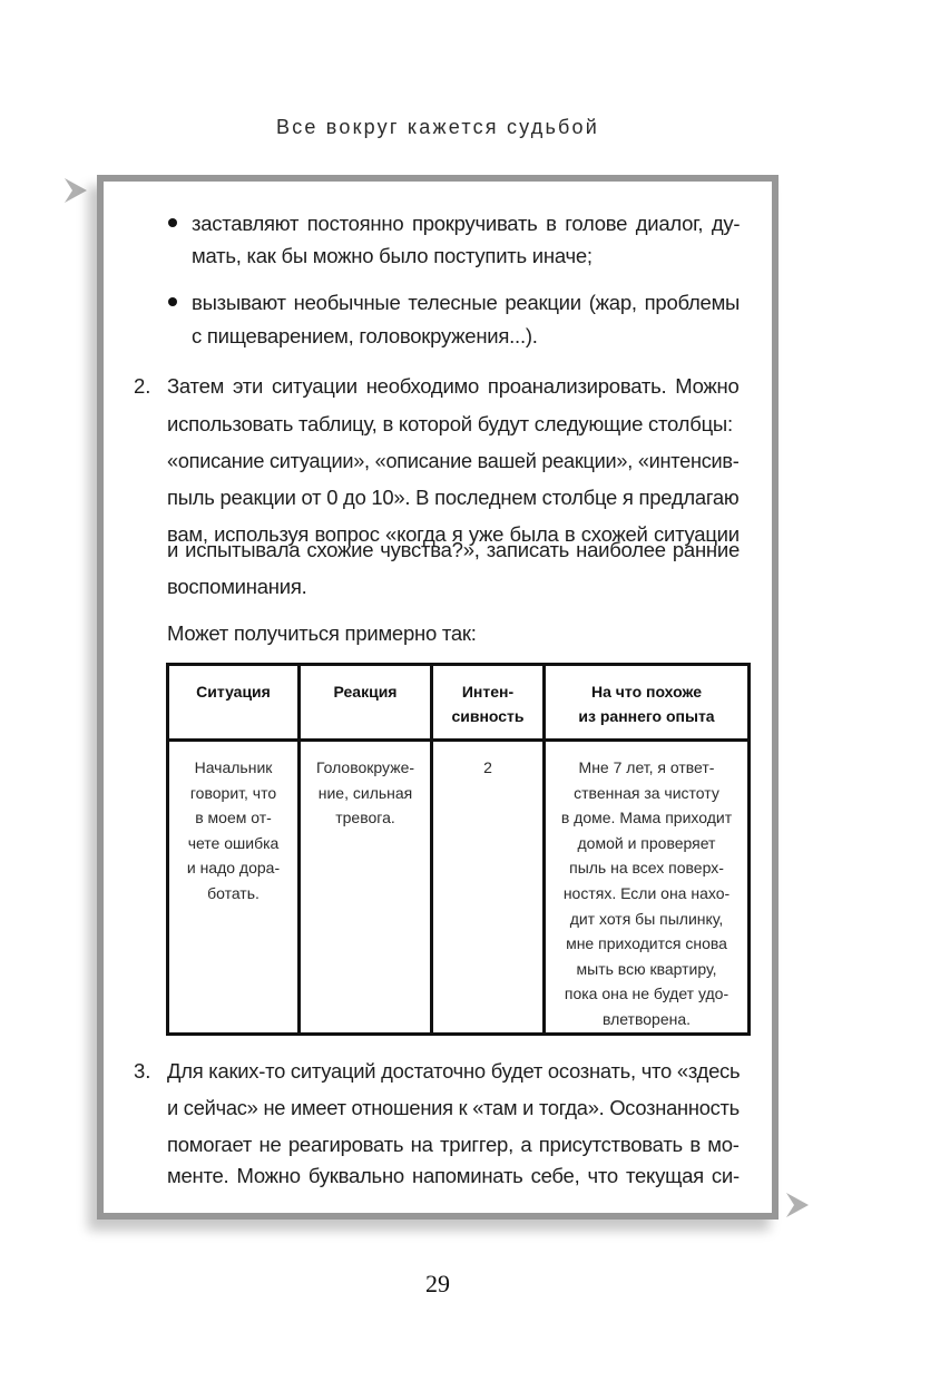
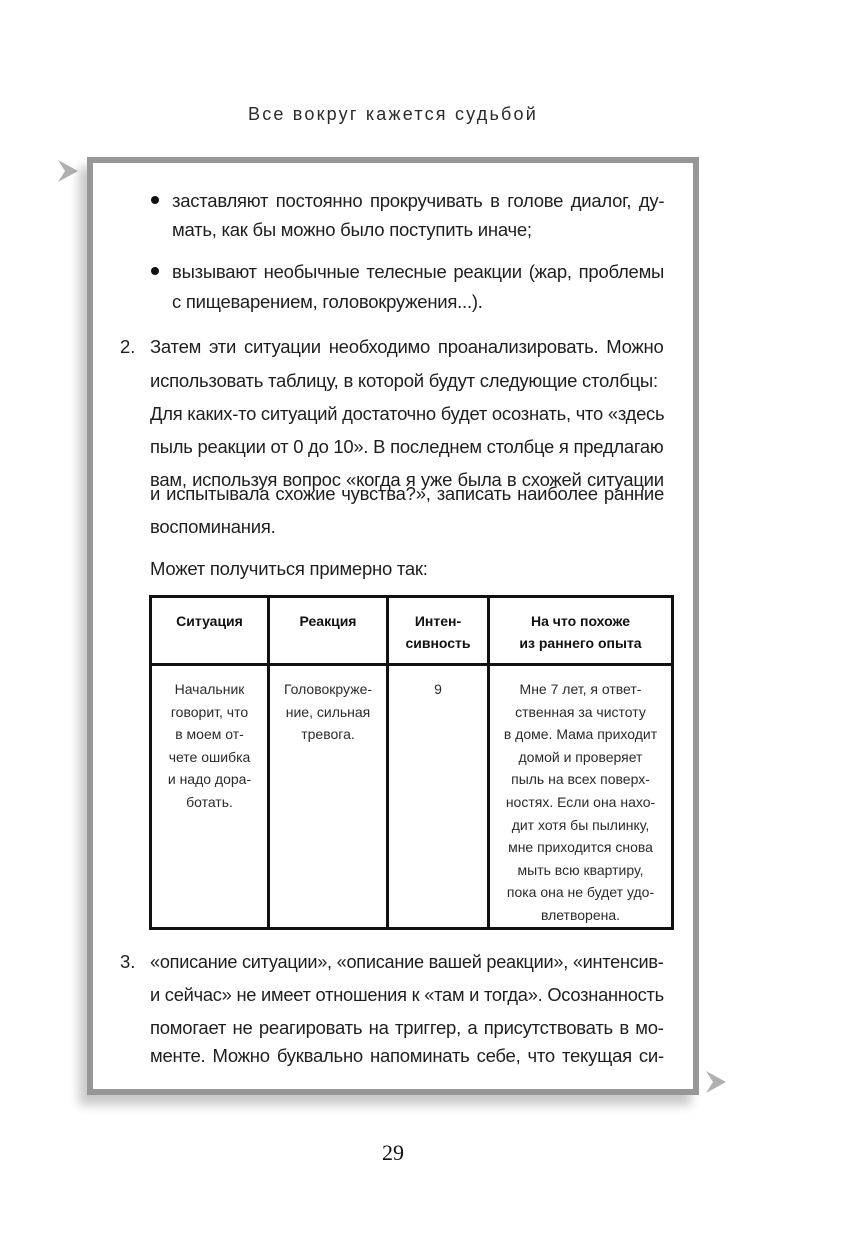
  Все вокруг кажется судьбой
  заставляют постоянно прокручивать в голове диалог, ду-
  мать, как бы можно было поступить иначе;
  вызывают необычные телесные реакции (жар, проблемы
  с пищеварением, головокружения...).
  2.
  Затем эти ситуации необходимо проанализировать. Можно
  использовать таблицу, в которой будут следующие столбцы:
- «описание ситуации», «описание вашей реакции», «интенсив-
+ Для каких-то ситуаций достаточно будет осознать, что «здесь
  пыль реакции от 0 до 10». В последнем столбце я предлагаю
  вам, используя вопрос «когда я уже была в схожей ситуации
  и испытывала схожие чувства?», записать наиболее ранние
  воспоминания.
  Может получиться примерно так:
  Ситуация	Реакция	Интен-сивность	На что похожеиз раннего опыта
- Начальник говорит, что в моем от- чете ошибка и надо дора- ботать.	Головокруже- ние, сильная тревога.	2	Мне 7 лет, я ответ- ственная за чистоту в доме. Мама приходит домой и проверяет пыль на всех поверх- ностях. Если она нахо- дит хотя бы пылинку, мне приходится снова мыть всю квартиру, пока она не будет удо- влетворена.
+ Начальник говорит, что в моем от- чете ошибка и надо дора- ботать.	Головокруже- ние, сильная тревога.	9	Мне 7 лет, я ответ- ственная за чистоту в доме. Мама приходит домой и проверяет пыль на всех поверх- ностях. Если она нахо- дит хотя бы пылинку, мне приходится снова мыть всю квартиру, пока она не будет удо- влетворена.
  3.
- Для каких-то ситуаций достаточно будет осознать, что «здесь
+ «описание ситуации», «описание вашей реакции», «интенсив-
  и сейчас» не имеет отношения к «там и тогда». Осознанность
  помогает не реагировать на триггер, а присутствовать в мо-
  менте. Можно буквально напоминать себе, что текущая си-
  29
